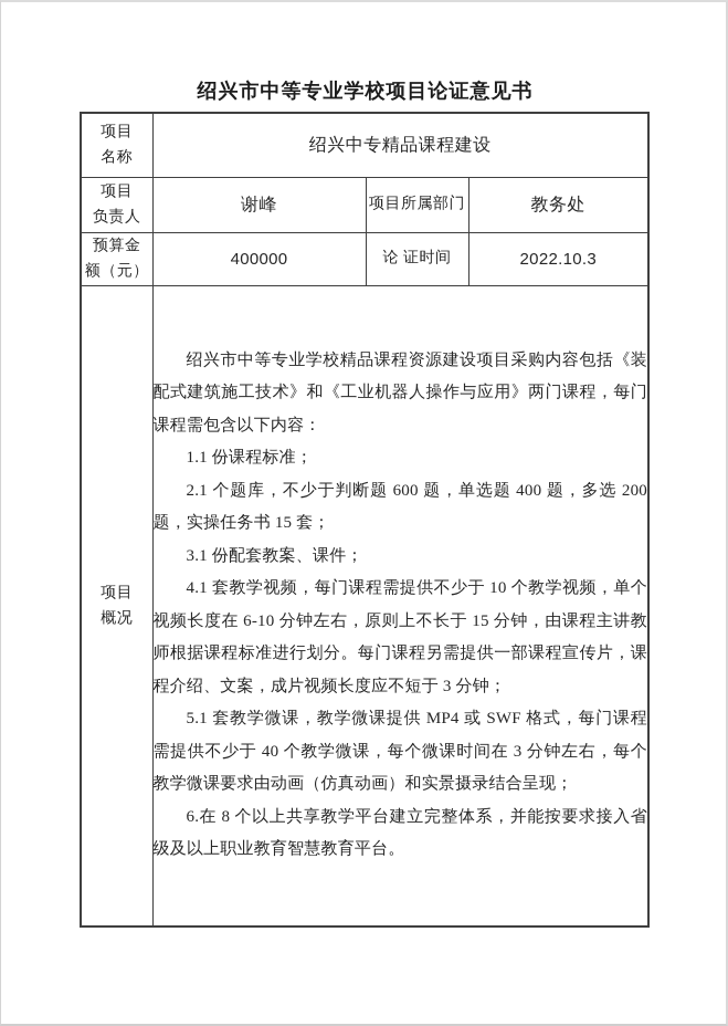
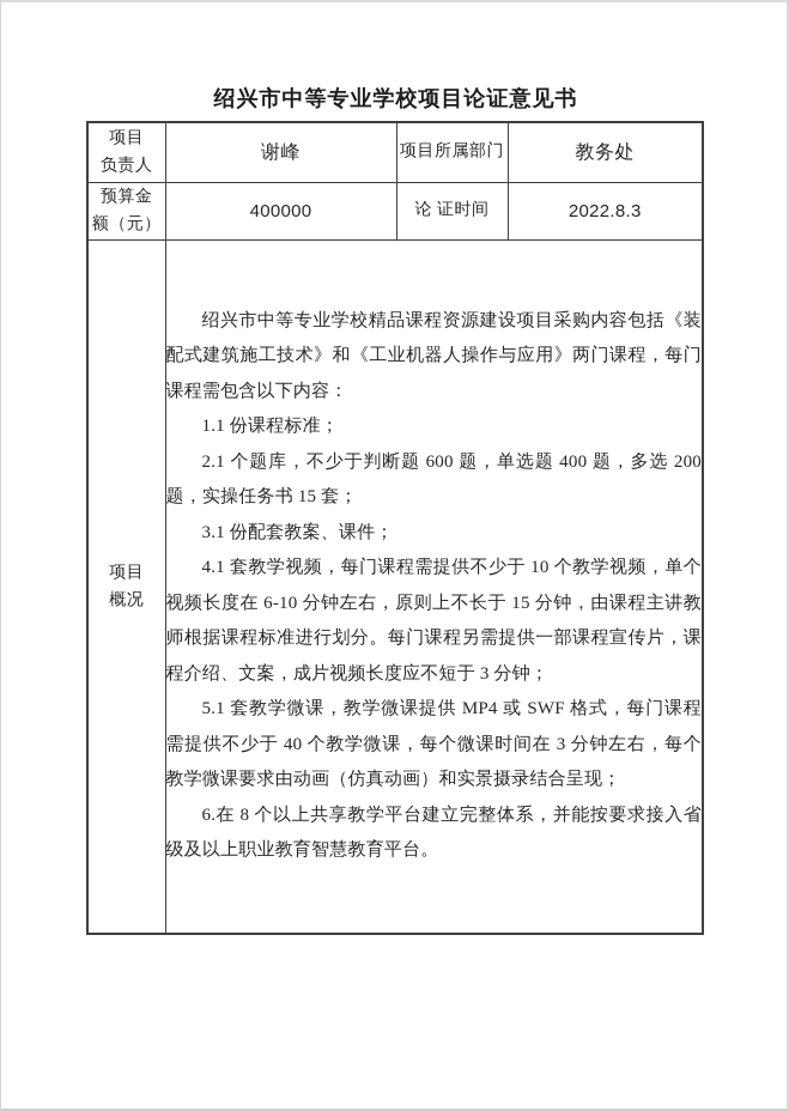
  绍兴市中等专业学校项目论证意见书
- 项目 名称	绍兴中专精品课程建设
  项目 负责人	谢峰	项目所属部门	教务处
- 预算金 额（元）	400000	论 证时间	2022.10.3
+ 预算金 额（元）	400000	论 证时间	2022.8.3
  项目 概况	绍兴市中等专业学校精品课程资源建设项目采购内容包括《装配式建筑施工技术》和《工业机器人操作与应用》两门课程，每门课程需包含以下内容： 1.1 份课程标准； 2.1 个题库，不少于判断题 600 题，单选题 400 题，多选 200 题，实操任务书 15 套； 3.1 份配套教案、课件； 4.1 套教学视频，每门课程需提供不少于 10 个教学视频，单个视频长度在 6-10 分钟左右，原则上不长于 15 分钟，由课程主讲教师根据课程标准进行划分。每门课程另需提供一部课程宣传片，课程介绍、文案，成片视频长度应不短于 3 分钟； 5.1 套教学微课，教学微课提供 MP4 或 SWF 格式，每门课程需提供不少于 40 个教学微课，每个微课时间在 3 分钟左右，每个教学微课要求由动画（仿真动画）和实景摄录结合呈现； 6.在 8 个以上共享教学平台建立完整体系，并能按要求接入省级及以上职业教育智慧教育平台。
